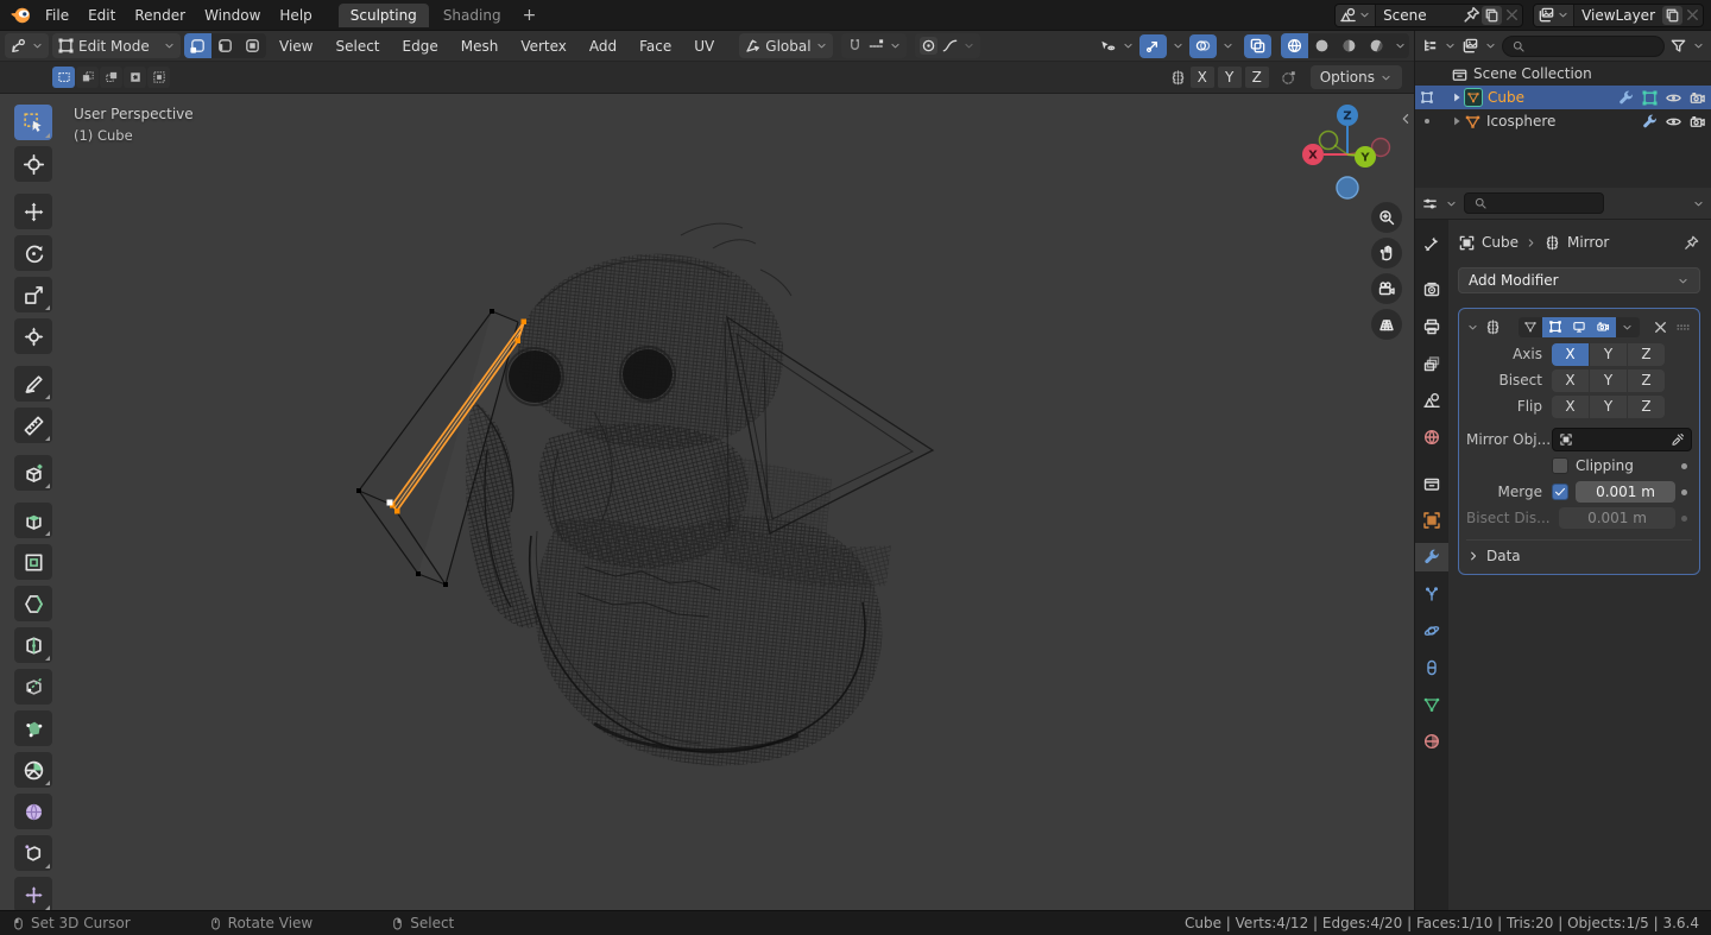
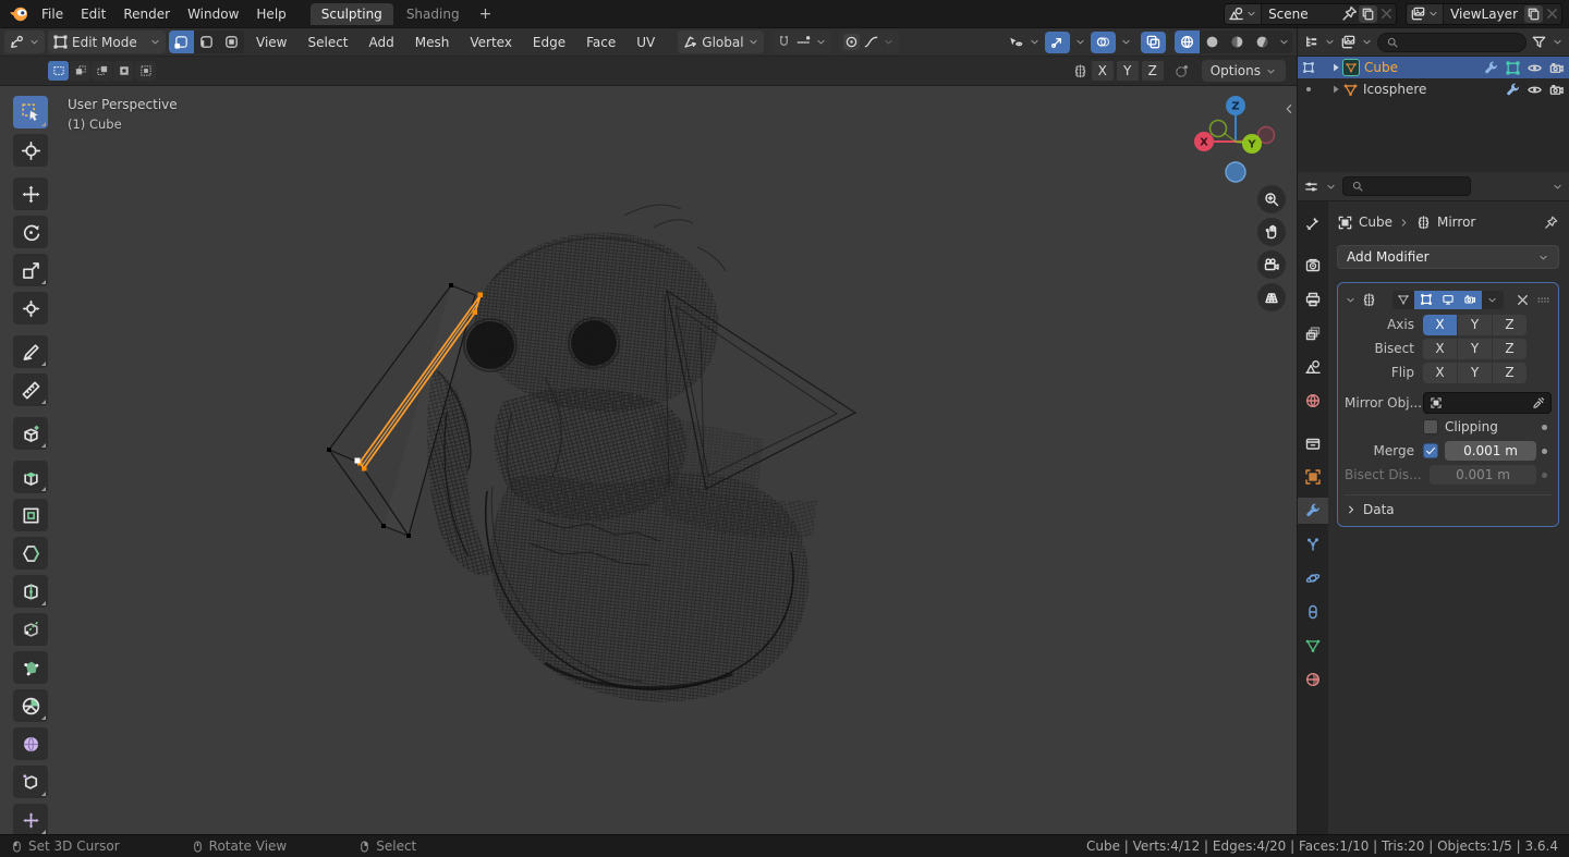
  File
  Edit
  Render
  Window
  Help
  Sculpting
  Shading
  +
  Scene
  ViewLayer
  Edit Mode
  View
  Select
- Edge
+ Add
  Mesh
  Vertex
- Add
+ Edge
  Face
  UV
  Global
  X
  Y
  Z
  Options
  User Perspective
  (1) Cube
  Z
  X
  Y
- Scene Collection
  Cube
  Icosphere
  Cube
  Mirror
  Add Modifier
  Axis
  X
  Y
  Z
  Bisect
  X
  Y
  Z
  Flip
  X
  Y
  Z
  Mirror Obj...
  Clipping
  Merge
  0.001 m
  Bisect Dis...
  0.001 m
  Data
  Set 3D Cursor
  Rotate View
  Select
  Cube | Verts:4/12 | Edges:4/20 | Faces:1/10 | Tris:20 | Objects:1/5 | 3.6.4
